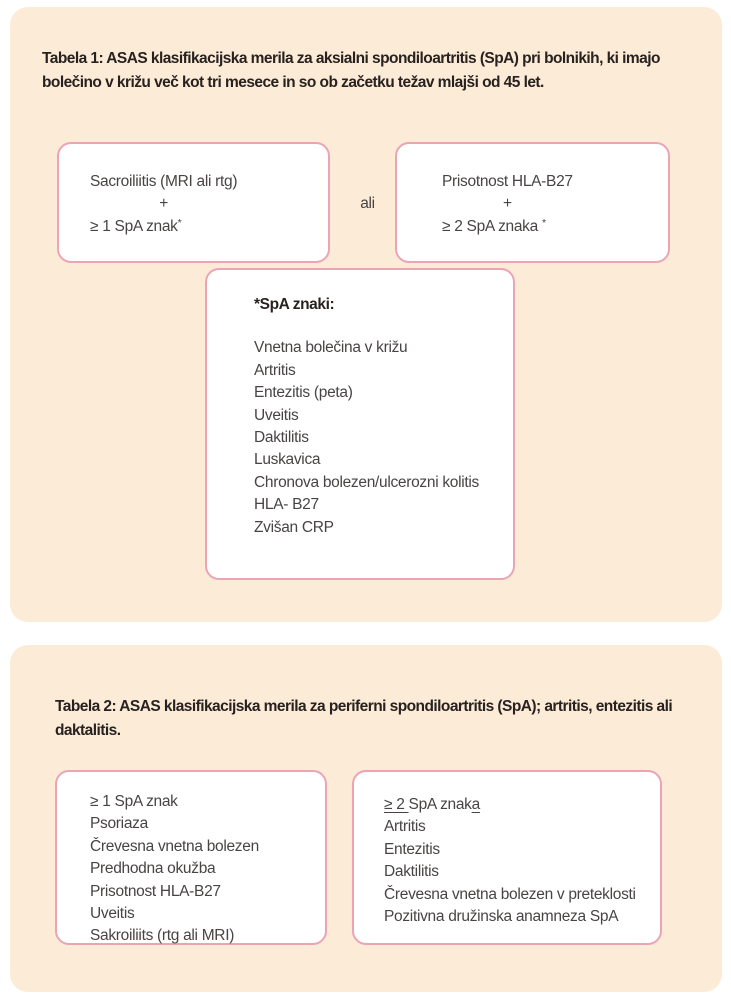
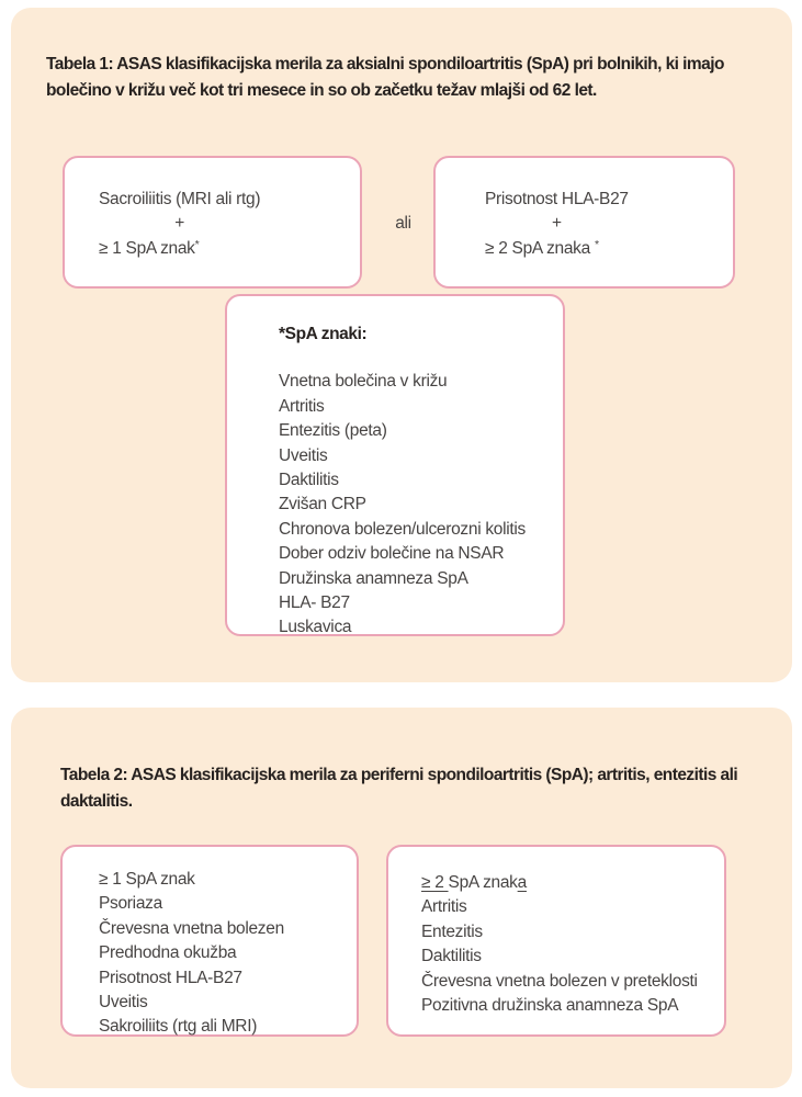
- Tabela 1: ASAS klasifikacijska merila za aksialni spondiloartritis (SpA) pri bolnikih, ki imajo bolečino v križu več kot tri mesece in so ob začetku težav mlajši od 45 let.
+ Tabela 1: ASAS klasifikacijska merila za aksialni spondiloartritis (SpA) pri bolnikih, ki imajo bolečino v križu več kot tri mesece in so ob začetku težav mlajši od 62 let.
  Sacroiliitis (MRI ali rtg)
  +
  ≥ 1 SpA znak*
  ali
  Prisotnost HLA-B27
  +
  ≥ 2 SpA znaka *
  *SpA znaki:
  Vnetna bolečina v križu
  Artritis
  Entezitis (peta)
  Uveitis
  Daktilitis
- Luskavica
+ Zvišan CRP
  Chronova bolezen/ulcerozni kolitis
+ Dober odziv bolečine na NSAR
+ Družinska anamneza SpA
  HLA- B27
- Zvišan CRP
+ Luskavica
  Tabela 2: ASAS klasifikacijska merila za periferni spondiloartritis (SpA); artritis, entezitis ali daktalitis.
  ≥ 1 SpA znak
  Psoriaza
  Črevesna vnetna bolezen
  Predhodna okužba
  Prisotnost HLA-B27
  Uveitis
  Sakroiliits (rtg ali MRI)
  ≥ 2 SpA znaka
  Artritis
  Entezitis
  Daktilitis
  Črevesna vnetna bolezen v preteklosti
  Pozitivna družinska anamneza SpA
